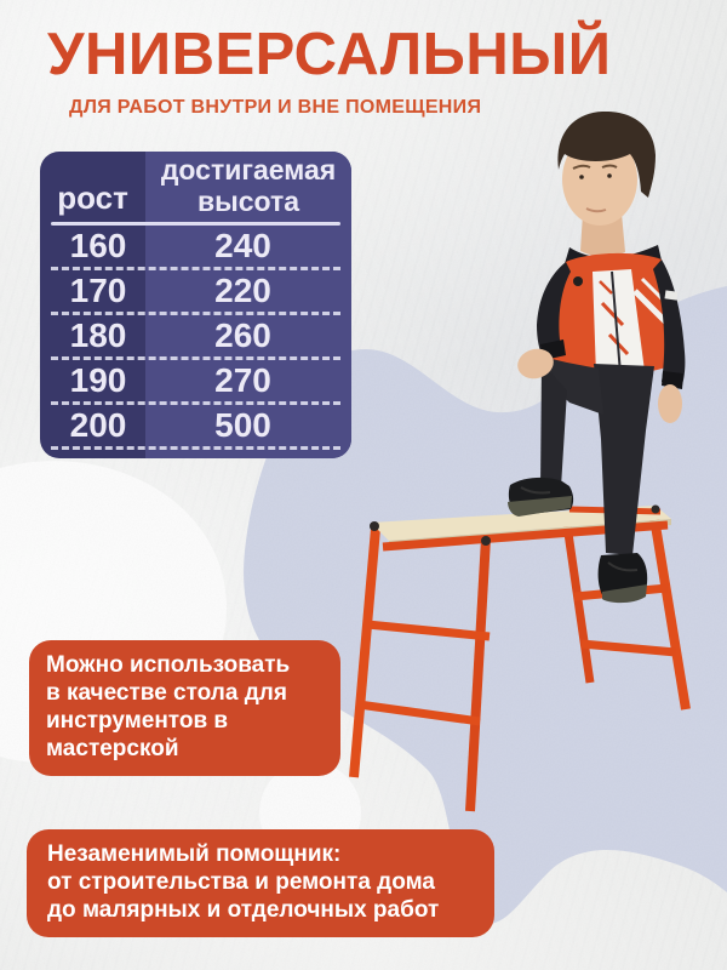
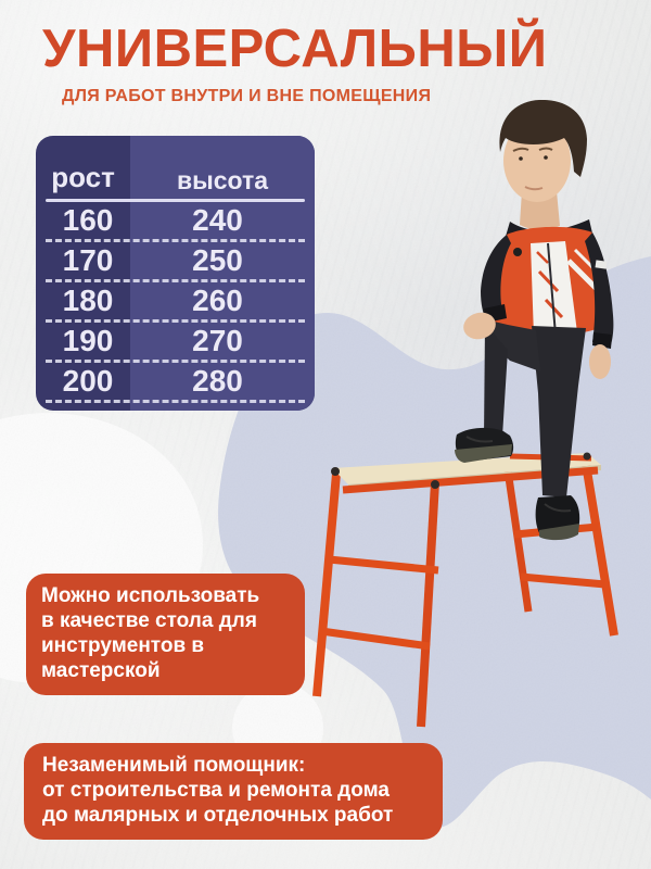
  УНИВЕРСАЛЬНЫЙ
  ДЛЯ РАБОТ ВНУТРИ И ВНЕ ПОМЕЩЕНИЯ
  рост
- достигаемая
  высота
  160
  240
  170
- 220
+ 250
  180
  260
  190
  270
  200
- 500
+ 280
  Можно использовать
  в качестве стола для
  инструментов в
  мастерской
  Незаменимый помощник:
  от строительства и ремонта дома
  до малярных и отделочных работ
